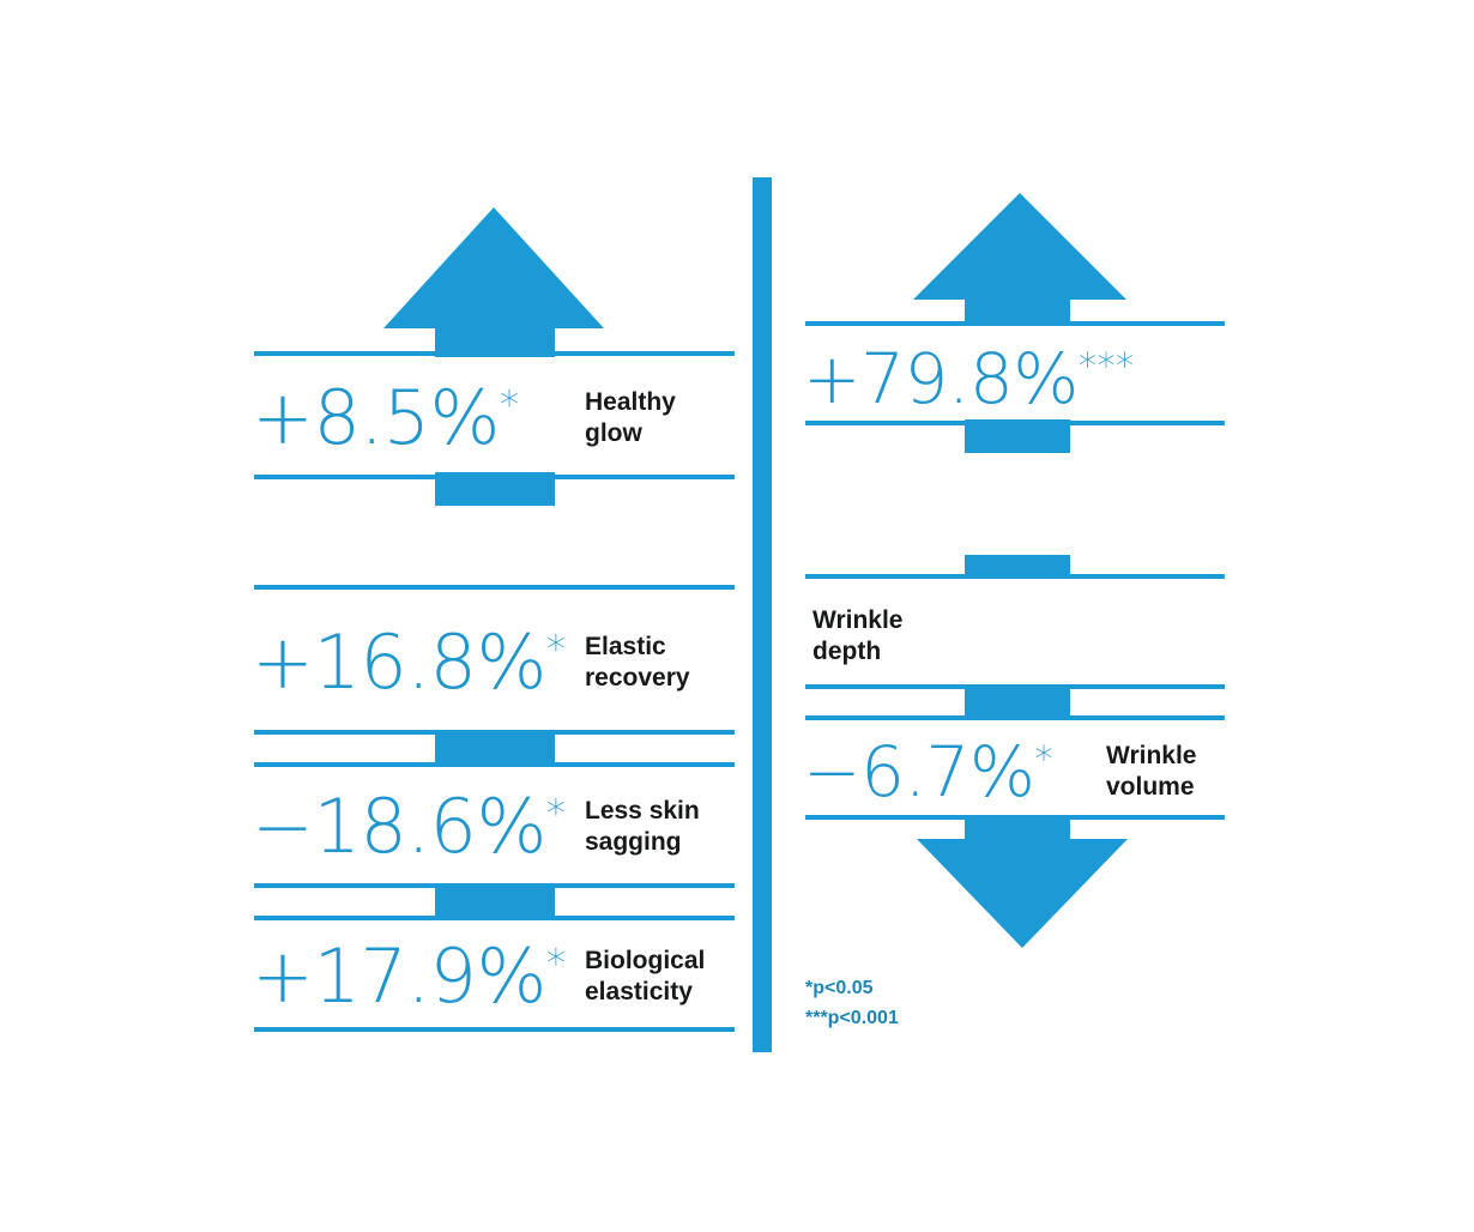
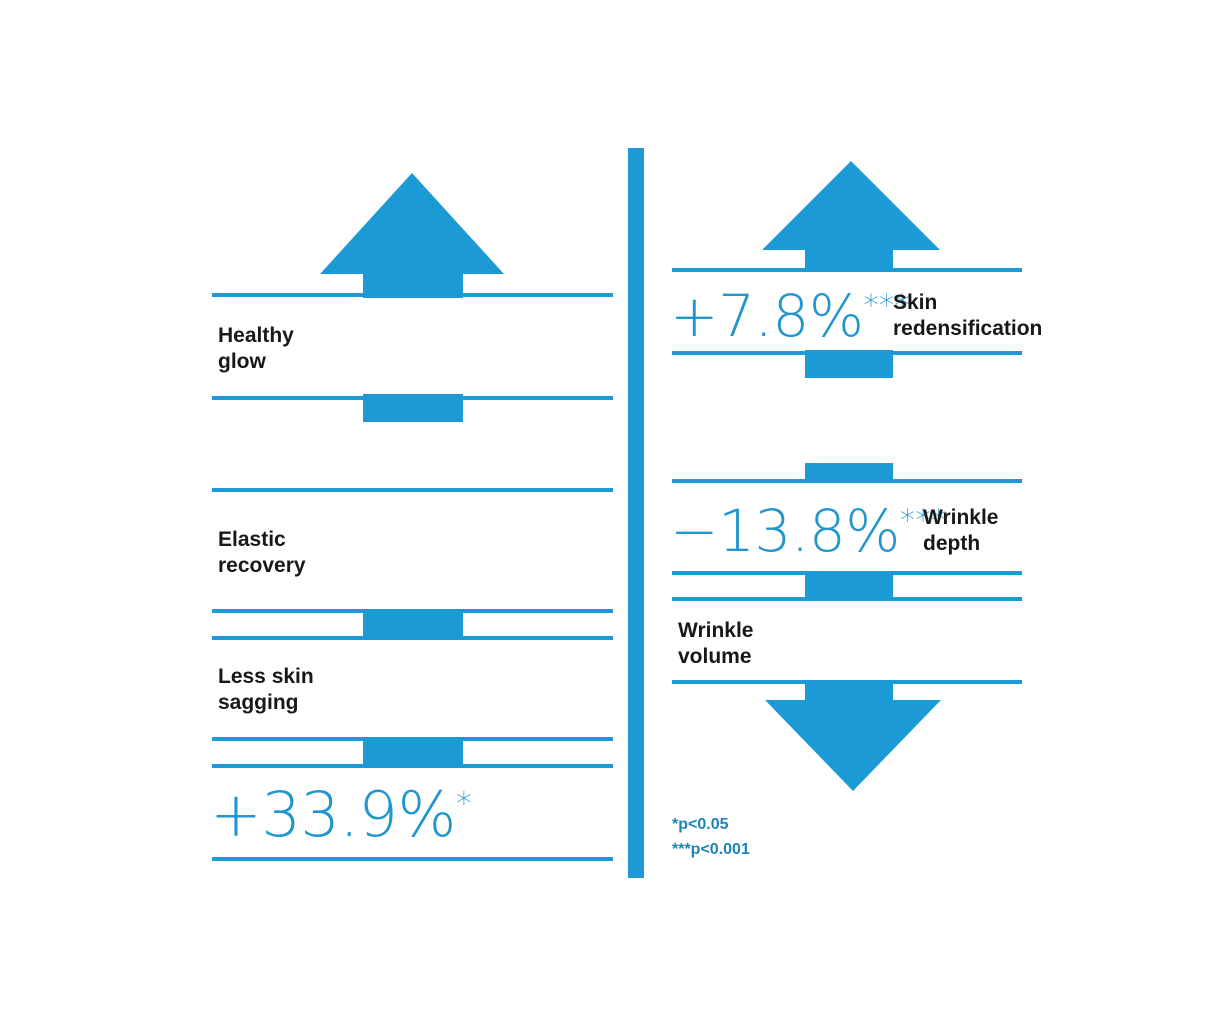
- +8.5%*
  Healthy
  glow
- +16.8%*
  Elastic
  recovery
- −18.6%*
  Less skin
  sagging
- +17.9%*
+ +33.9%*
- Biological
- elasticity
- +79.8%***
+ +7.8%***
+ Skin
+ redensification
+ −13.8%***
  Wrinkle
  depth
- −6.7%*
  Wrinkle
  volume
  *p<0.05
  ***p<0.001
